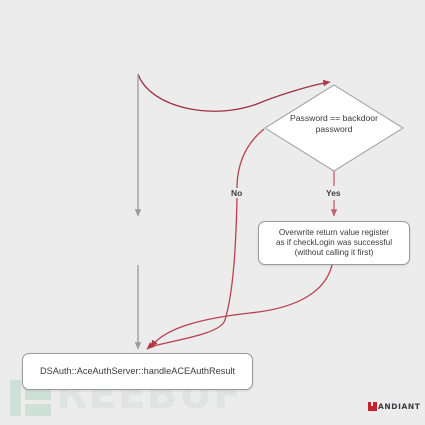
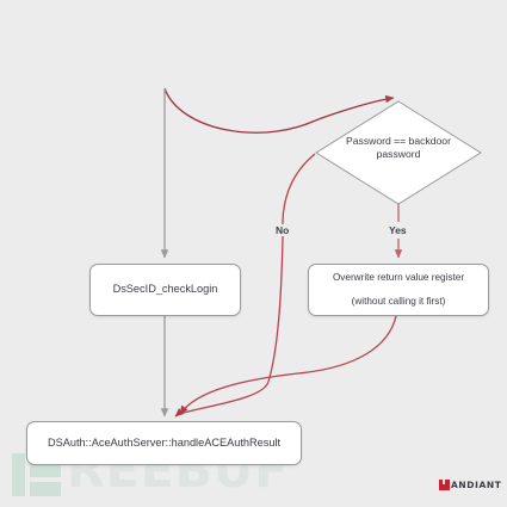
  REEBUF
+ DsSecID_checkLogin
  Overwrite return value register
- as if checkLogin was successful
  (without calling it first)
  DSAuth::AceAuthServer::handleACEAuthResult
  Password == backdoor
  password
  No
  Yes
  ANDIANT
